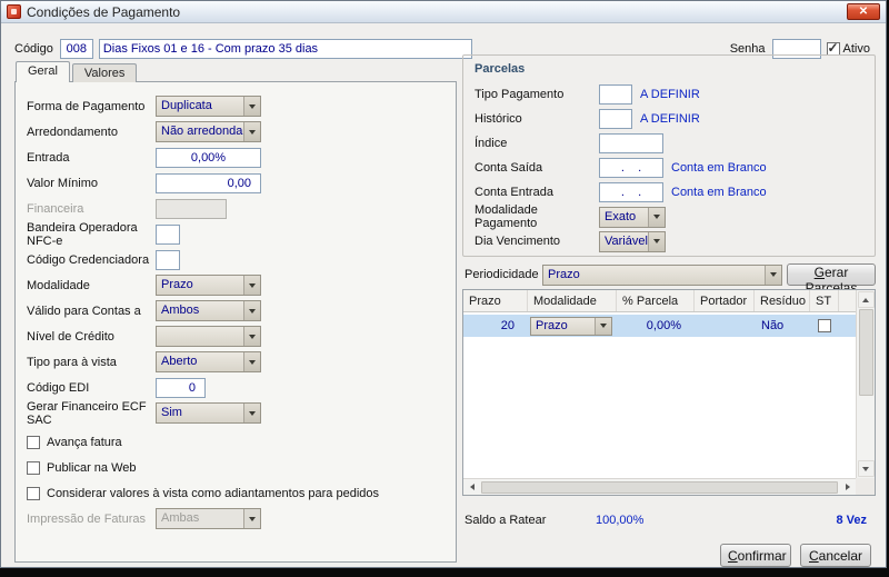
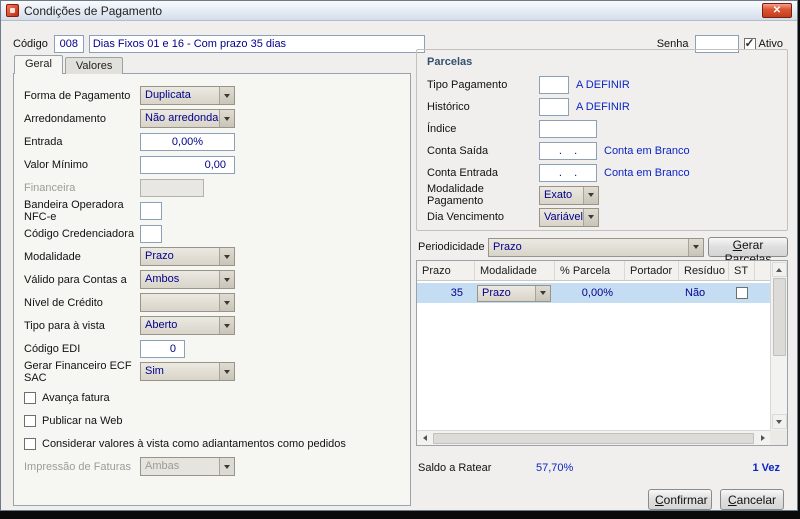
  Condições de Pagamento
  ✕
  Código
  008
  Dias Fixos 01 e 16 - Com prazo 35 dias
  Senha
  Ativo
  Geral
  Valores
  Forma de Pagamento
  Duplicata
  Arredondamento
  Não arredonda
  Entrada
  0,00%
  Valor Mínimo
  0,00
  Financeira
  Bandeira Operadora NFC-e
  Código Credenciadora
  Modalidade
  Prazo
  Válido para Contas a
  Ambos
  Nível de Crédito
  Tipo para à vista
  Aberto
  Código EDI
  0
  Gerar Financeiro ECF SAC
  Sim
  Avança fatura
  Publicar na Web
- Considerar valores à vista como adiantamentos para pedidos
+ Considerar valores à vista como adiantamentos como pedidos
  Impressão de Faturas
  Ambas
  Parcelas
  Tipo Pagamento
  A DEFINIR
  Histórico
  A DEFINIR
  Índice
  Conta Saída
  . .
  Conta em Branco
  Conta Entrada
  . .
  Conta em Branco
  Modalidade Pagamento
  Exato
  Dia Vencimento
  Variável
  Periodicidade
  Prazo
  Gerar Parcelas
  Prazo
  Modalidade
  % Parcela
  Portador
  Resíduo
  ST
- 20
+ 35
  Prazo
  0,00%
  Não
  Saldo a Ratear
- 100,00%
+ 57,70%
- 8 Vez
+ 1 Vez
  Confirmar
  Cancelar
